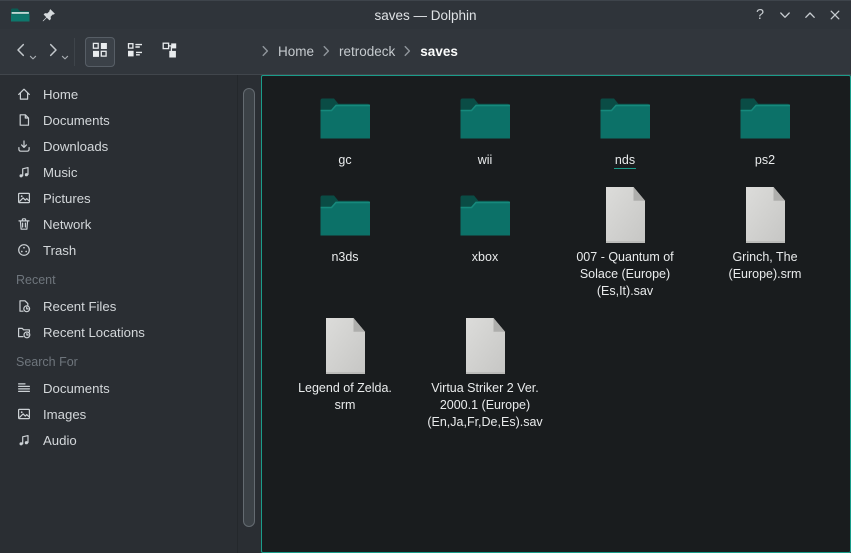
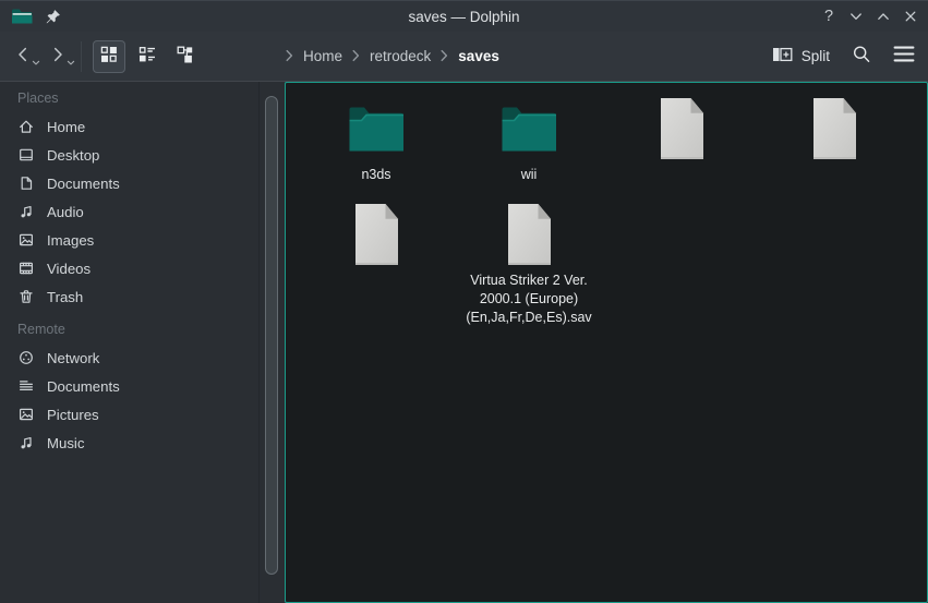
  saves — Dolphin
  ?
  Home
  retrodeck
  saves
+ Split
+ Places
  Home
+ Desktop
  Documents
- Downloads
- Music
+ Audio
- Pictures
+ Images
+ Videos
- Network
+ Trash
+ Remote
- Trash
+ Network
- Recent
- Recent Files
- Recent Locations
- Search For
  Documents
- Images
+ Pictures
- Audio
+ Music
- gc
- wii
+ n3ds
- nds
- ps2
- n3ds
+ wii
- xbox
- 007 - Quantum of
- Solace (Europe)
- (Es,It).sav
- Grinch, The
- (Europe).srm
- Legend of Zelda.
- srm
  Virtua Striker 2 Ver.
  2000.1 (Europe)
  (En,Ja,Fr,De,Es).sav
